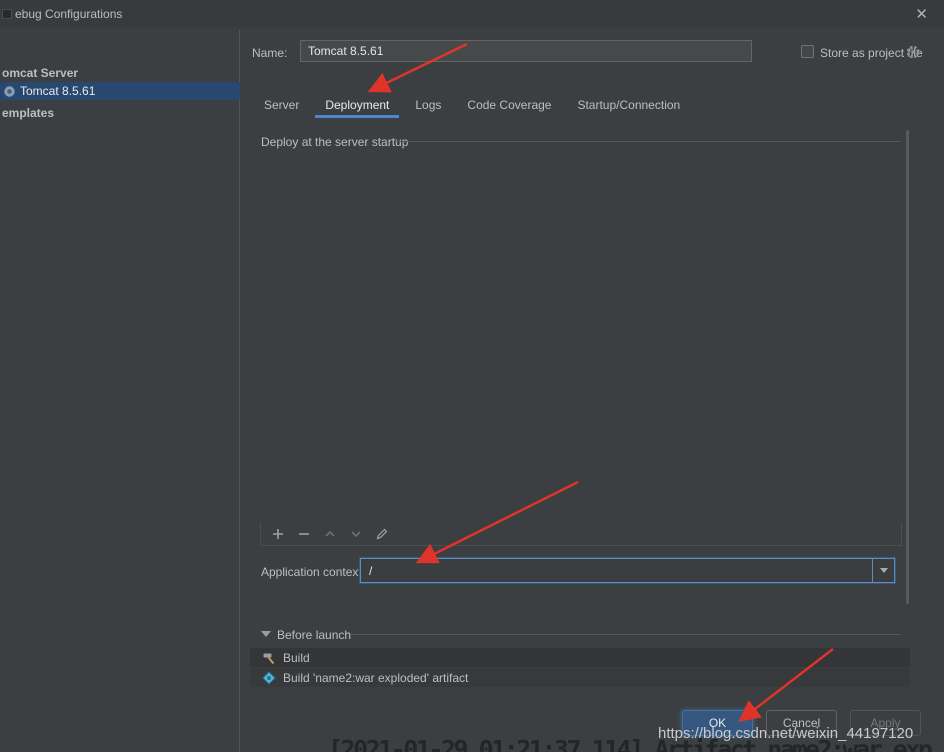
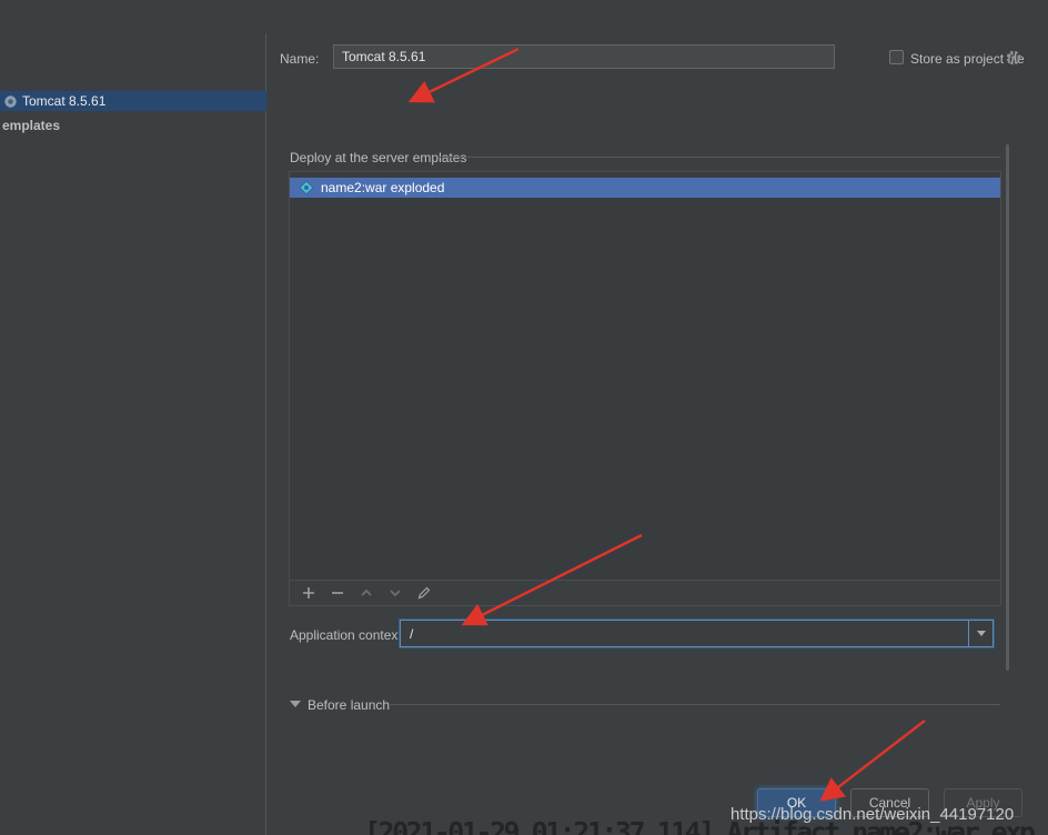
- ebug Configurations
- ✕
- omcat Server
  Tomcat 8.5.61
  emplates
  Name:
  Tomcat 8.5.61
  Store as projectle
- Server
- Deployment
- Logs
- Code Coverage
- Startup/Connection
- Deploy at the server startup
+ Deploy at the server emplates
+ name2:war exploded
  Application contex
  /
  Before launch
- Build
- Build 'name2:war exploded' artifact
  OK
  Cancel
  Apply
  [2021-01-29 01:21:37,114] Artifact name2:war exp
  https://blog.csdn.net/weixin_44197120
